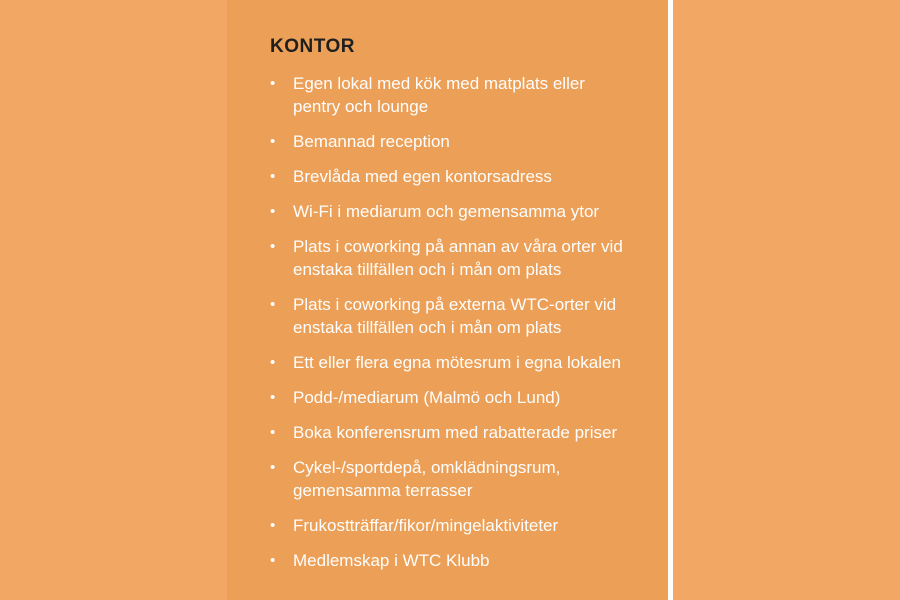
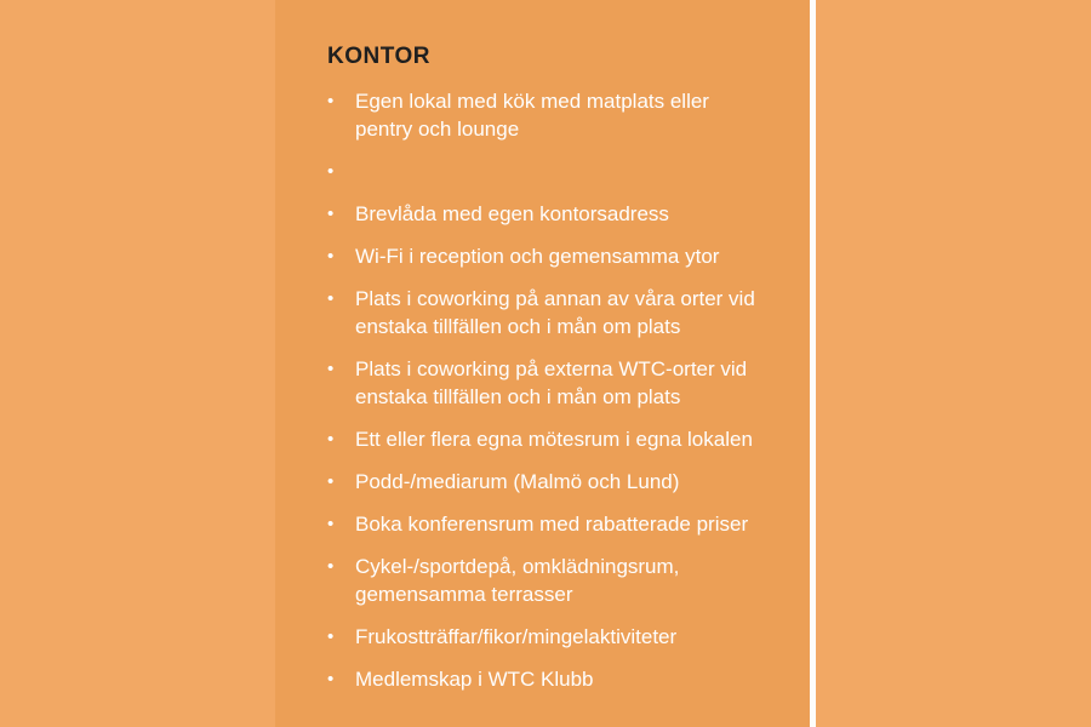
  KONTOR
  •
  Egen lokal med kök med matplats eller
  pentry och lounge
  •
- Bemannad reception
  •
  Brevlåda med egen kontorsadress
  •
- Wi-Fi i mediarum och gemensamma ytor
+ Wi-Fi i reception och gemensamma ytor
  •
  Plats i coworking på annan av våra orter vid
  enstaka tillfällen och i mån om plats
  •
  Plats i coworking på externa WTC-orter vid
  enstaka tillfällen och i mån om plats
  •
  Ett eller flera egna mötesrum i egna lokalen
  •
  Podd-/mediarum (Malmö och Lund)
  •
  Boka konferensrum med rabatterade priser
  •
  Cykel-/sportdepå, omklädningsrum,
  gemensamma terrasser
  •
  Frukostträffar/fikor/mingelaktiviteter
  •
  Medlemskap i WTC Klubb
